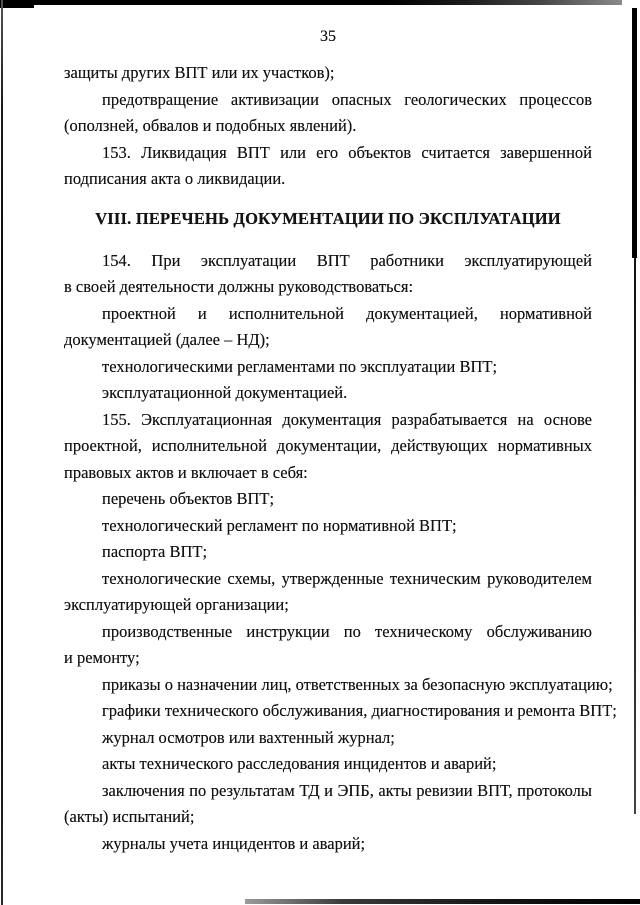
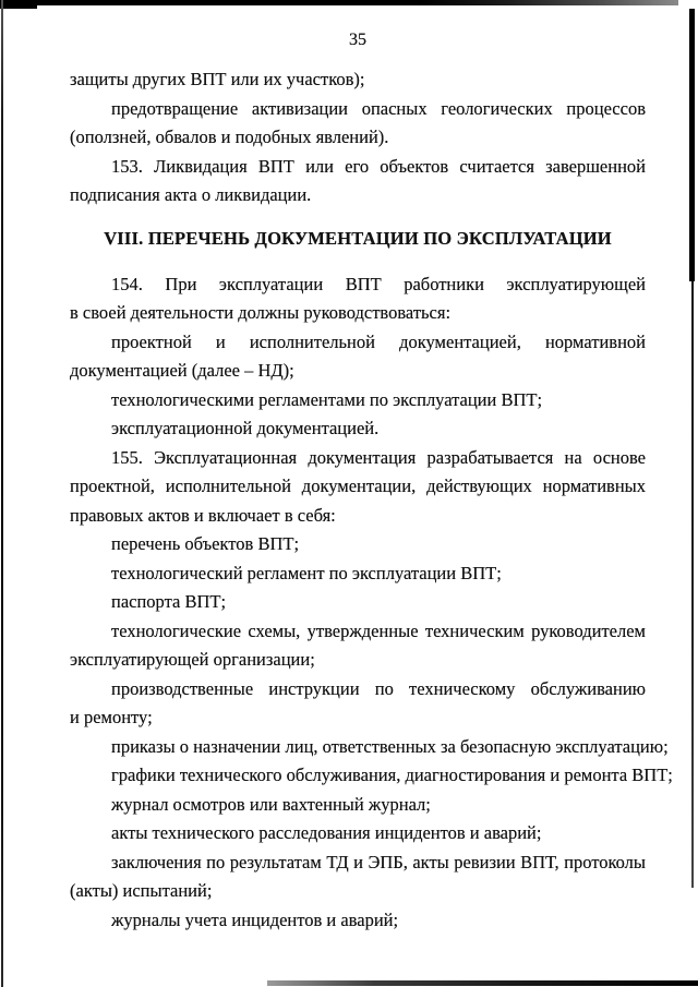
  35
  защиты других ВПТ или их участков);
  предотвращение активизации опасных геологических процессов
  (оползней, обвалов и подобных явлений).
  153. Ликвидация ВПТ или его объектов считается завершенной
  подписания акта о ликвидации.
  VIII. ПЕРЕЧЕНЬ ДОКУМЕНТАЦИИ ПО ЭКСПЛУАТАЦИИ
  154. При эксплуатации ВПТ работники эксплуатирующей
  в своей деятельности должны руководствоваться:
  проектной и исполнительной документацией, нормативной
  документацией (далее – НД);
  технологическими регламентами по эксплуатации ВПТ;
  эксплуатационной документацией.
  155. Эксплуатационная документация разрабатывается на основе
  проектной, исполнительной документации, действующих нормативных
  правовых актов и включает в себя:
  перечень объектов ВПТ;
- технологический регламент по нормативной ВПТ;
+ технологический регламент по эксплуатации ВПТ;
  паспорта ВПТ;
  технологические схемы, утвержденные техническим руководителем
  эксплуатирующей организации;
  производственные инструкции по техническому обслуживанию
  и ремонту;
  приказы о назначении лиц, ответственных за безопасную эксплуатацию;
  графики технического обслуживания, диагностирования и ремонта ВПТ;
  журнал осмотров или вахтенный журнал;
  акты технического расследования инцидентов и аварий;
  заключения по результатам ТД и ЭПБ, акты ревизии ВПТ, протоколы
  (акты) испытаний;
  журналы учета инцидентов и аварий;
